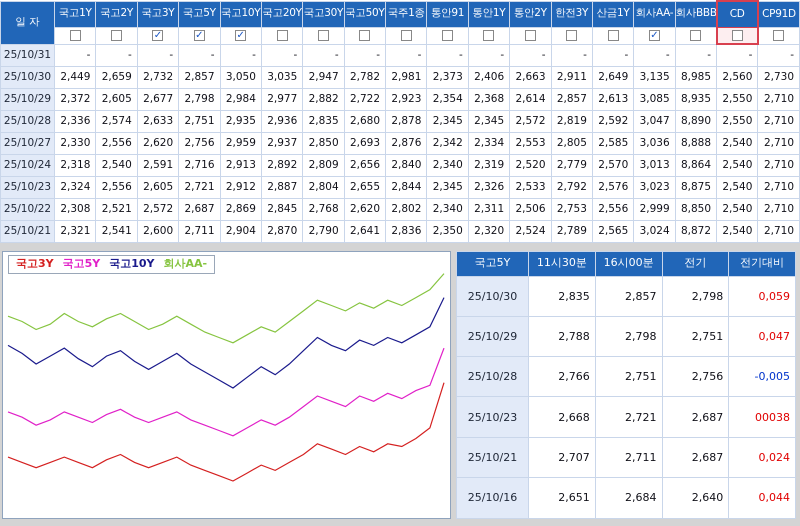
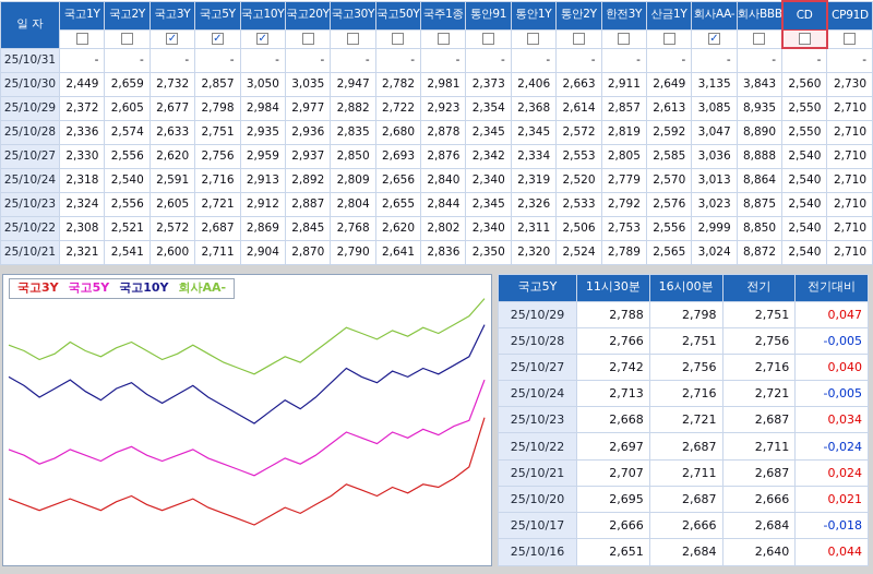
  일 자	국고1Y	국고2Y	국고3Y	국고5Y	국고10Y	국고20Y	국고30Y	국고50Y	국주1종	통안91	통안1Y	통안2Y	한전3Y	산금1Y	회사AA-	회사BBB	CD	CP91D
  		✓	✓	✓										✓
  25/10/31	-	-	-	-	-	-	-	-	-	-	-	-	-	-	-	-	-	-
- 25/10/30	2,449	2,659	2,732	2,857	3,050	3,035	2,947	2,782	2,981	2,373	2,406	2,663	2,911	2,649	3,135	8,985	2,560	2,730
+ 25/10/30	2,449	2,659	2,732	2,857	3,050	3,035	2,947	2,782	2,981	2,373	2,406	2,663	2,911	2,649	3,135	3,843	2,560	2,730
  25/10/29	2,372	2,605	2,677	2,798	2,984	2,977	2,882	2,722	2,923	2,354	2,368	2,614	2,857	2,613	3,085	8,935	2,550	2,710
  25/10/28	2,336	2,574	2,633	2,751	2,935	2,936	2,835	2,680	2,878	2,345	2,345	2,572	2,819	2,592	3,047	8,890	2,550	2,710
  25/10/27	2,330	2,556	2,620	2,756	2,959	2,937	2,850	2,693	2,876	2,342	2,334	2,553	2,805	2,585	3,036	8,888	2,540	2,710
  25/10/24	2,318	2,540	2,591	2,716	2,913	2,892	2,809	2,656	2,840	2,340	2,319	2,520	2,779	2,570	3,013	8,864	2,540	2,710
  25/10/23	2,324	2,556	2,605	2,721	2,912	2,887	2,804	2,655	2,844	2,345	2,326	2,533	2,792	2,576	3,023	8,875	2,540	2,710
  25/10/22	2,308	2,521	2,572	2,687	2,869	2,845	2,768	2,620	2,802	2,340	2,311	2,506	2,753	2,556	2,999	8,850	2,540	2,710
  25/10/21	2,321	2,541	2,600	2,711	2,904	2,870	2,790	2,641	2,836	2,350	2,320	2,524	2,789	2,565	3,024	8,872	2,540	2,710
  국고3Y
  국고5Y
  국고10Y
  회사AA-
  국고5Y	11시30분	16시00분	전기	전기대비
- 25/10/30	2,835	2,857	2,798	0,059
  25/10/29	2,788	2,798	2,751	0,047
  25/10/28	2,766	2,751	2,756	-0,005
+ 25/10/27	2,742	2,756	2,716	0,040
+ 25/10/24	2,713	2,716	2,721	-0,005
- 25/10/23	2,668	2,721	2,687	00038
+ 25/10/23	2,668	2,721	2,687	0,034
+ 25/10/22	2,697	2,687	2,711	-0,024
  25/10/21	2,707	2,711	2,687	0,024
+ 25/10/20	2,695	2,687	2,666	0,021
+ 25/10/17	2,666	2,666	2,684	-0,018
  25/10/16	2,651	2,684	2,640	0,044
